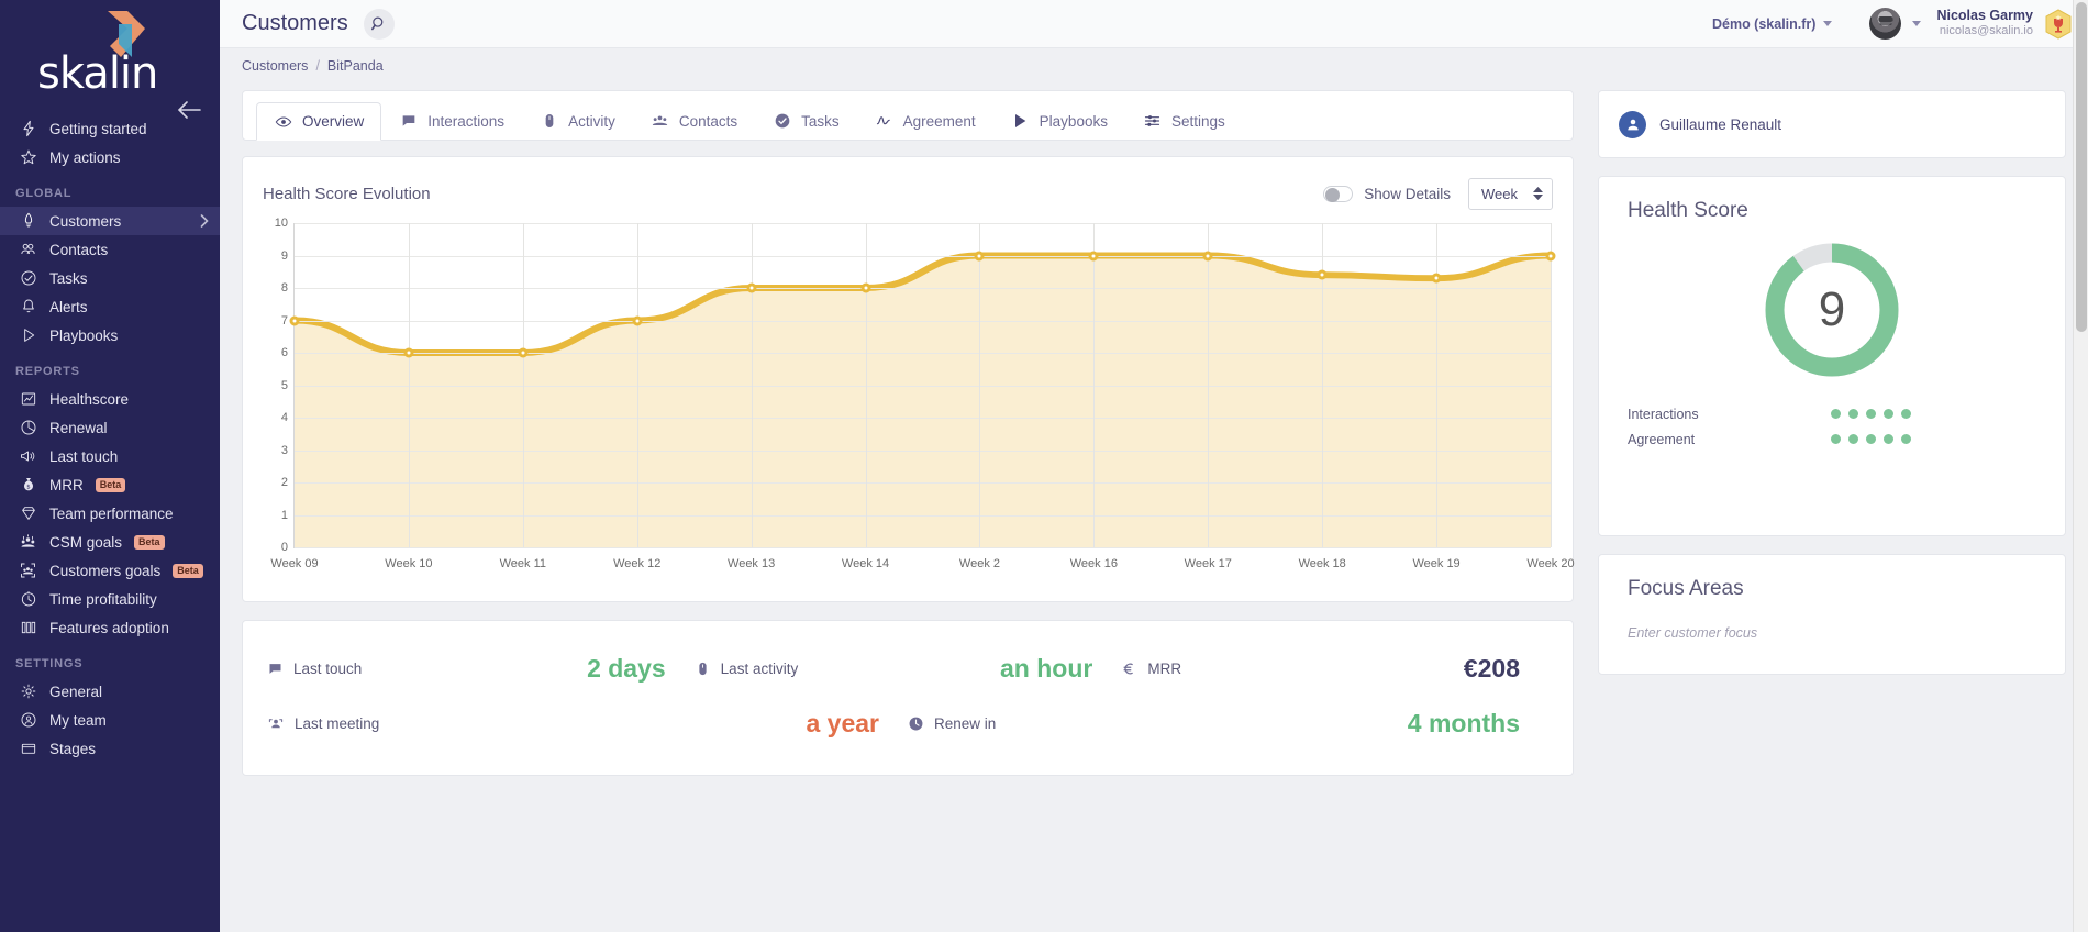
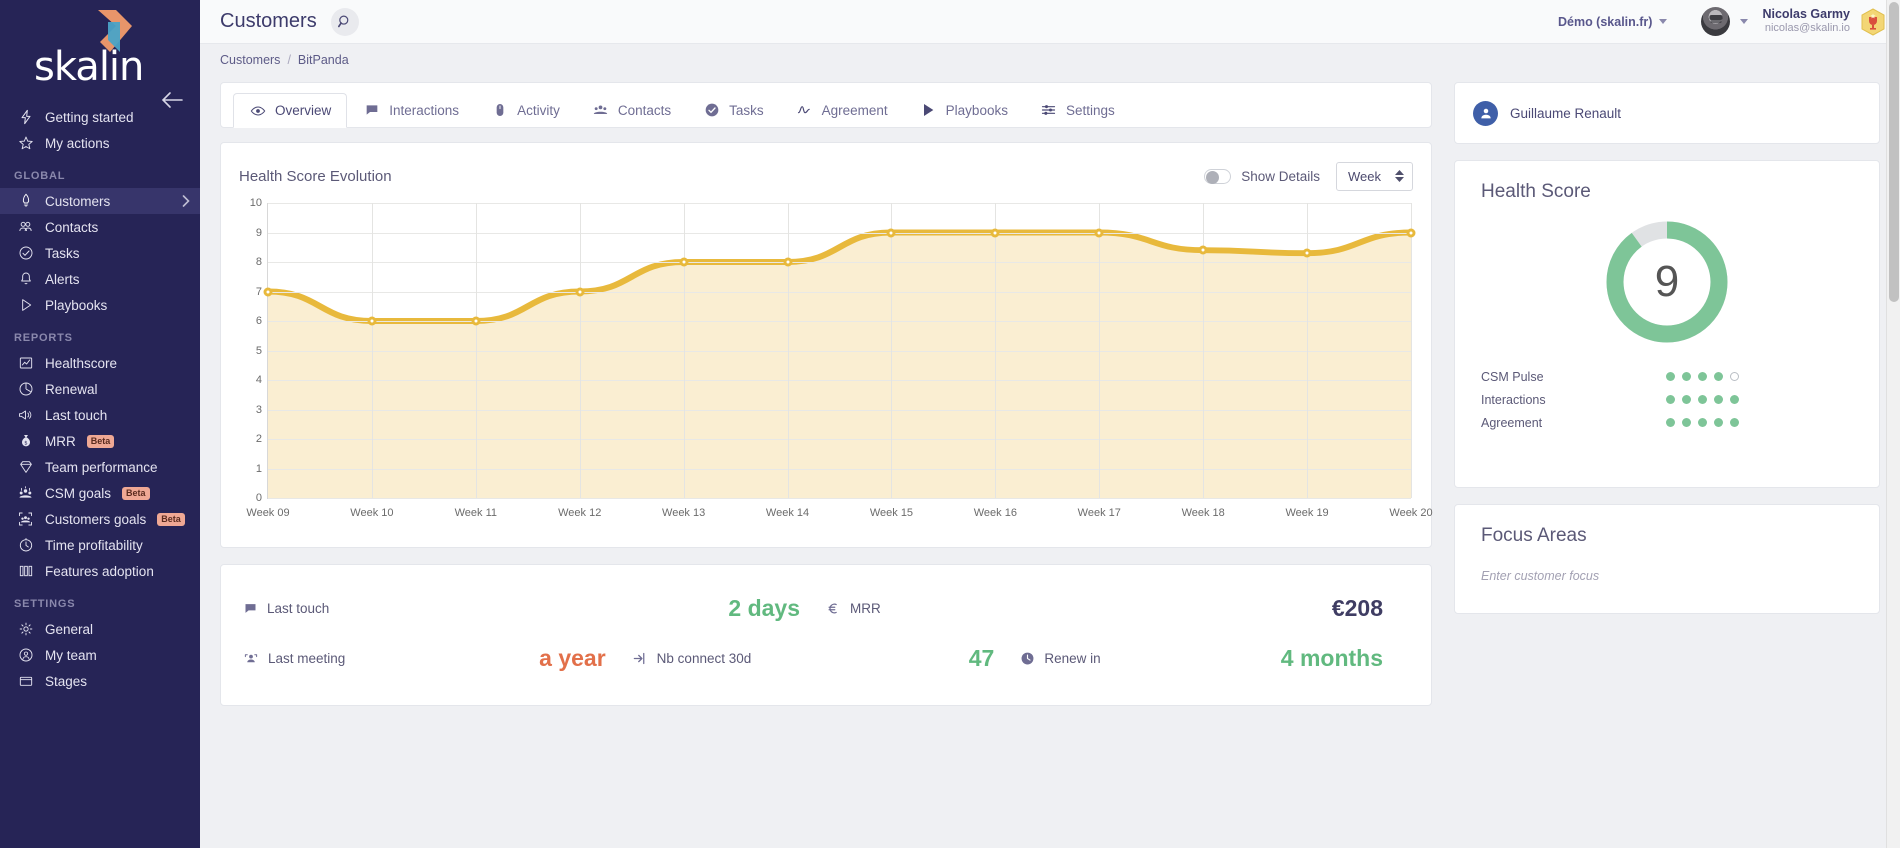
  skalin
  Getting started
  My actions
  GLOBAL
  Customers
  Contacts
  Tasks
  Alerts
  Playbooks
  REPORTS
  Healthscore
  Renewal
  Last touch
  MRR
  Beta
  Team performance
  CSM goals
  Beta
  Customers goals
  Beta
  Time profitability
  Features adoption
  SETTINGS
  General
  My team
  Stages
  Customers
  Démo (skalin.fr)
  Nicolas Garmy
  nicolas@skalin.io
  Customers
  /
  BitPanda
  Overview
  Interactions
  Activity
  Contacts
  Tasks
  Agreement
  Playbooks
  Settings
  Health Score Evolution
  Show Details
  Week
  0
  1
  2
  3
  4
  5
  6
  7
  8
  9
  10
  Week 09
  Week 10
  Week 11
  Week 12
  Week 13
  Week 14
- Week 2
+ Week 15
  Week 16
  Week 17
  Week 18
  Week 19
  Week 20
  Last touch
  2 days
- Last activity
- an hour
  MRR
  €208
  Last meeting
  a year
+ Nb connect 30d
+ 47
  Renew in
  4 months
  Guillaume Renault
  Health Score
  9
+ CSM Pulse
  Interactions
  Agreement
  Focus Areas
  Enter customer focus
